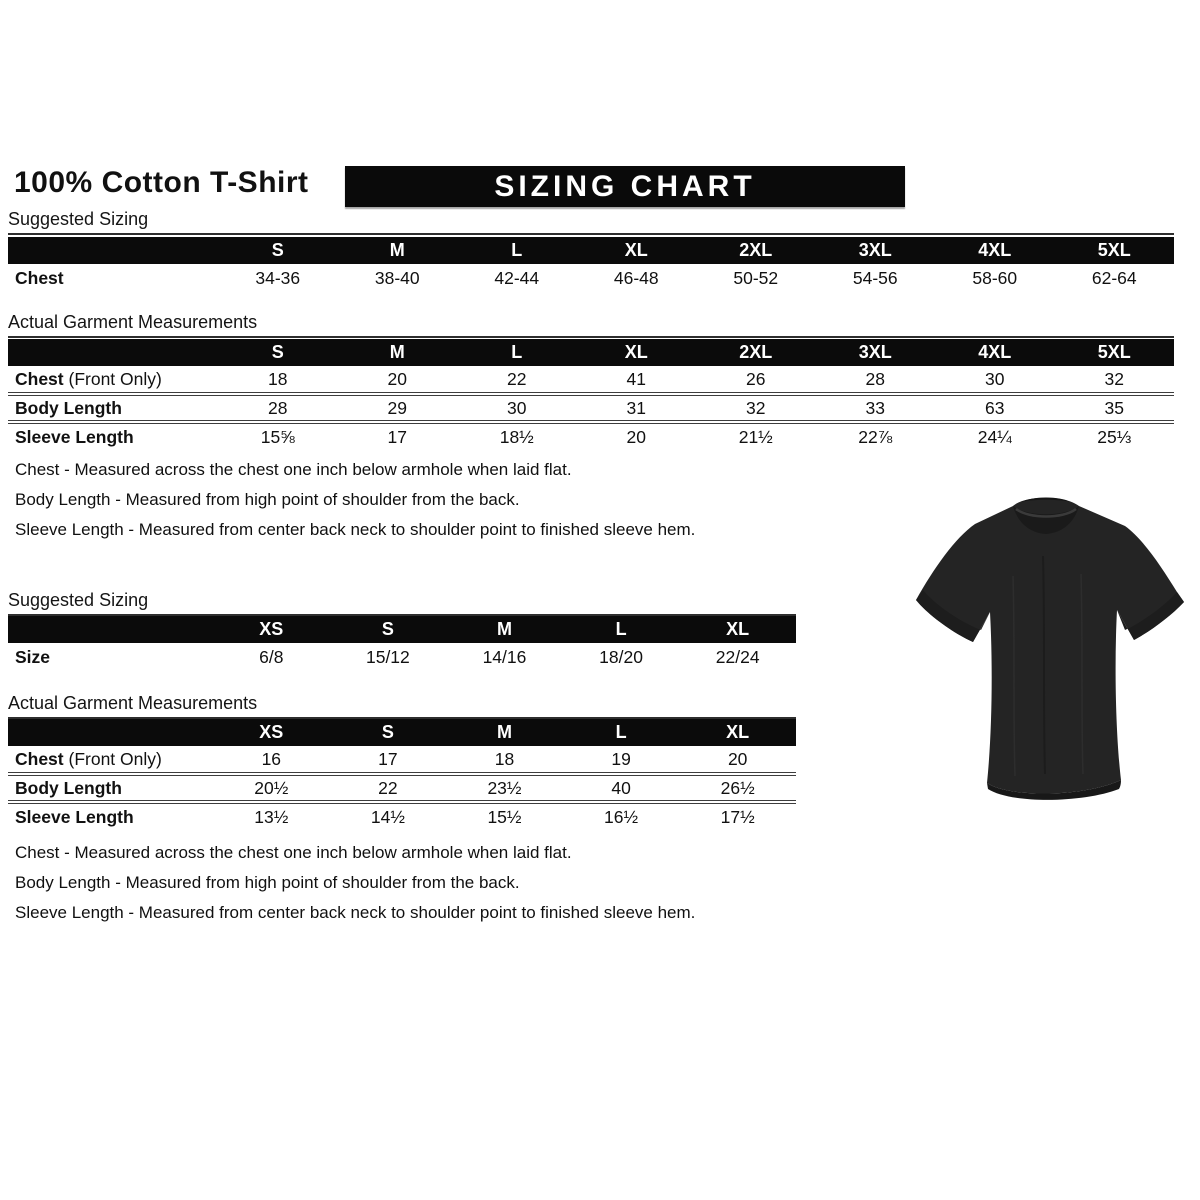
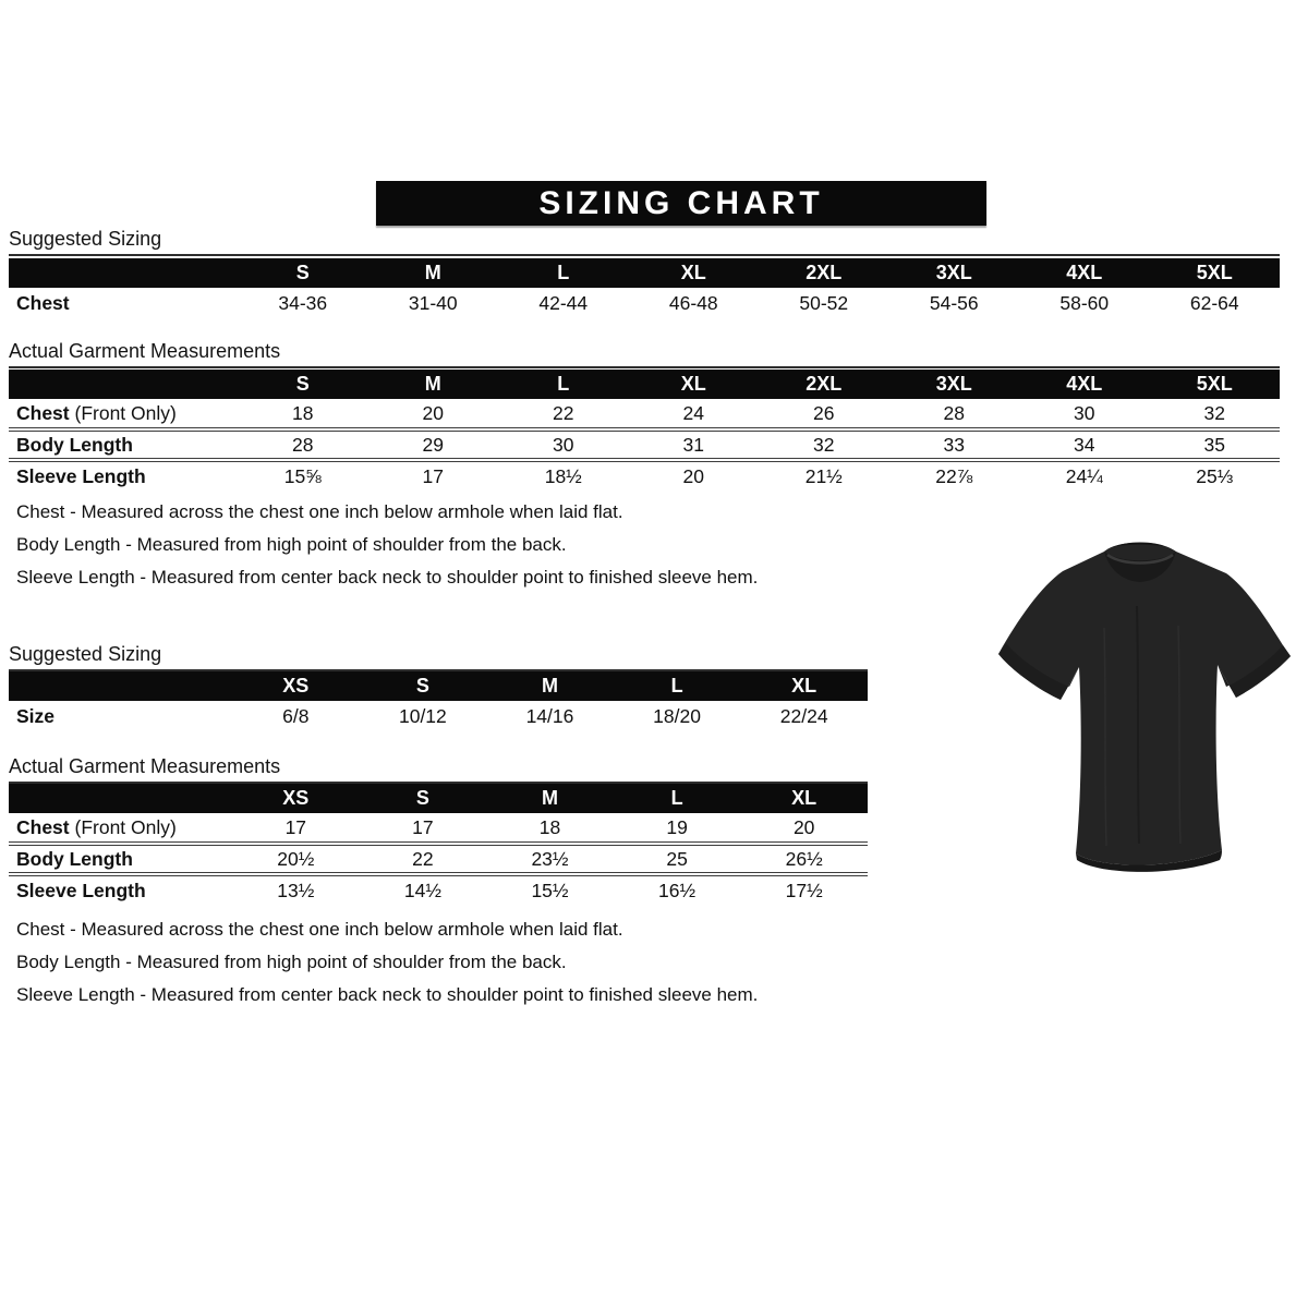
- 100% Cotton T-Shirt
  SIZING CHART
  Suggested Sizing
  	S	M	L	XL	2XL	3XL	4XL	5XL
- Chest	34-36	38-40	42-44	46-48	50-52	54-56	58-60	62-64
+ Chest	34-36	31-40	42-44	46-48	50-52	54-56	58-60	62-64
  Actual Garment Measurements
  	S	M	L	XL	2XL	3XL	4XL	5XL
- Chest (Front Only)	18	20	22	41	26	28	30	32
+ Chest (Front Only)	18	20	22	24	26	28	30	32
- Body Length	28	29	30	31	32	33	63	35
+ Body Length	28	29	30	31	32	33	34	35
  Sleeve Length	15⅝	17	18½	20	21½	22⅞	24¼	25⅓
  Chest - Measured across the chest one inch below armhole when laid flat.
  Body Length - Measured from high point of shoulder from the back.
  Sleeve Length - Measured from center back neck to shoulder point to finished sleeve hem.
  Suggested Sizing
  	XS	S	M	L	XL
- Size	6/8	15/12	14/16	18/20	22/24
+ Size	6/8	10/12	14/16	18/20	22/24
  Actual Garment Measurements
  	XS	S	M	L	XL
- Chest (Front Only)	16	17	18	19	20
+ Chest (Front Only)	17	17	18	19	20
- Body Length	20½	22	23½	40	26½
+ Body Length	20½	22	23½	25	26½
  Sleeve Length	13½	14½	15½	16½	17½
  Chest - Measured across the chest one inch below armhole when laid flat.
  Body Length - Measured from high point of shoulder from the back.
  Sleeve Length - Measured from center back neck to shoulder point to finished sleeve hem.
